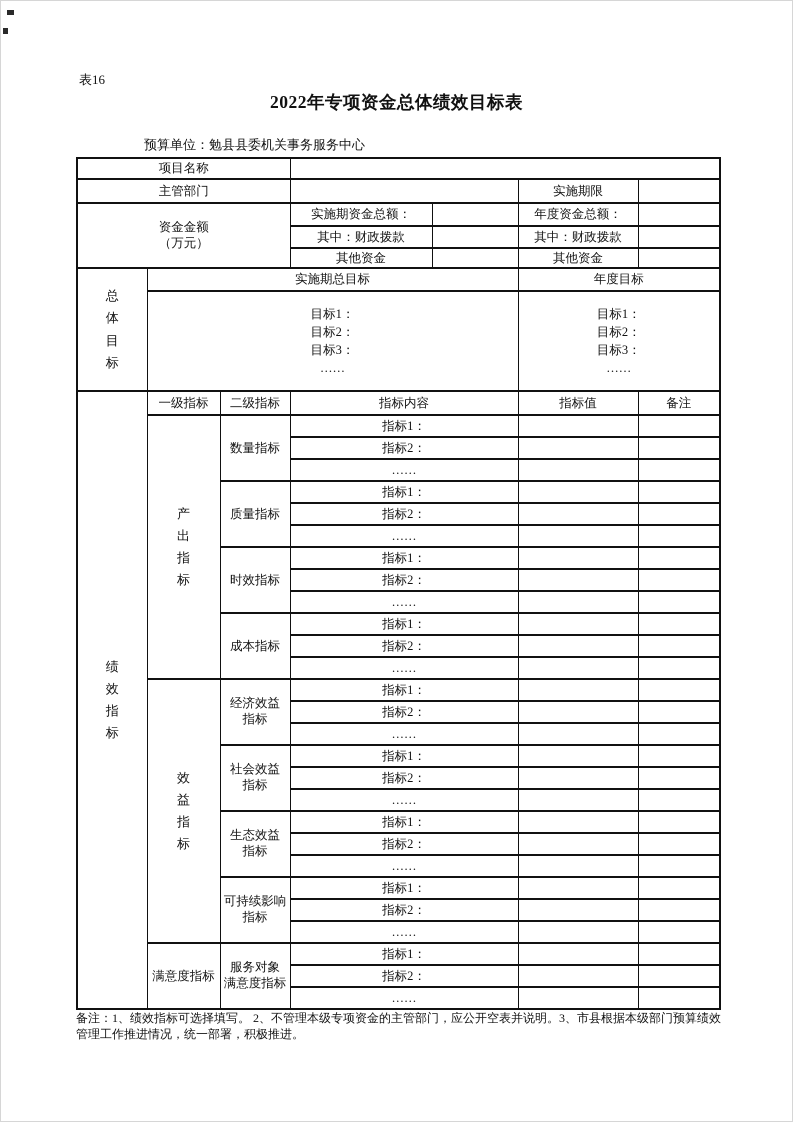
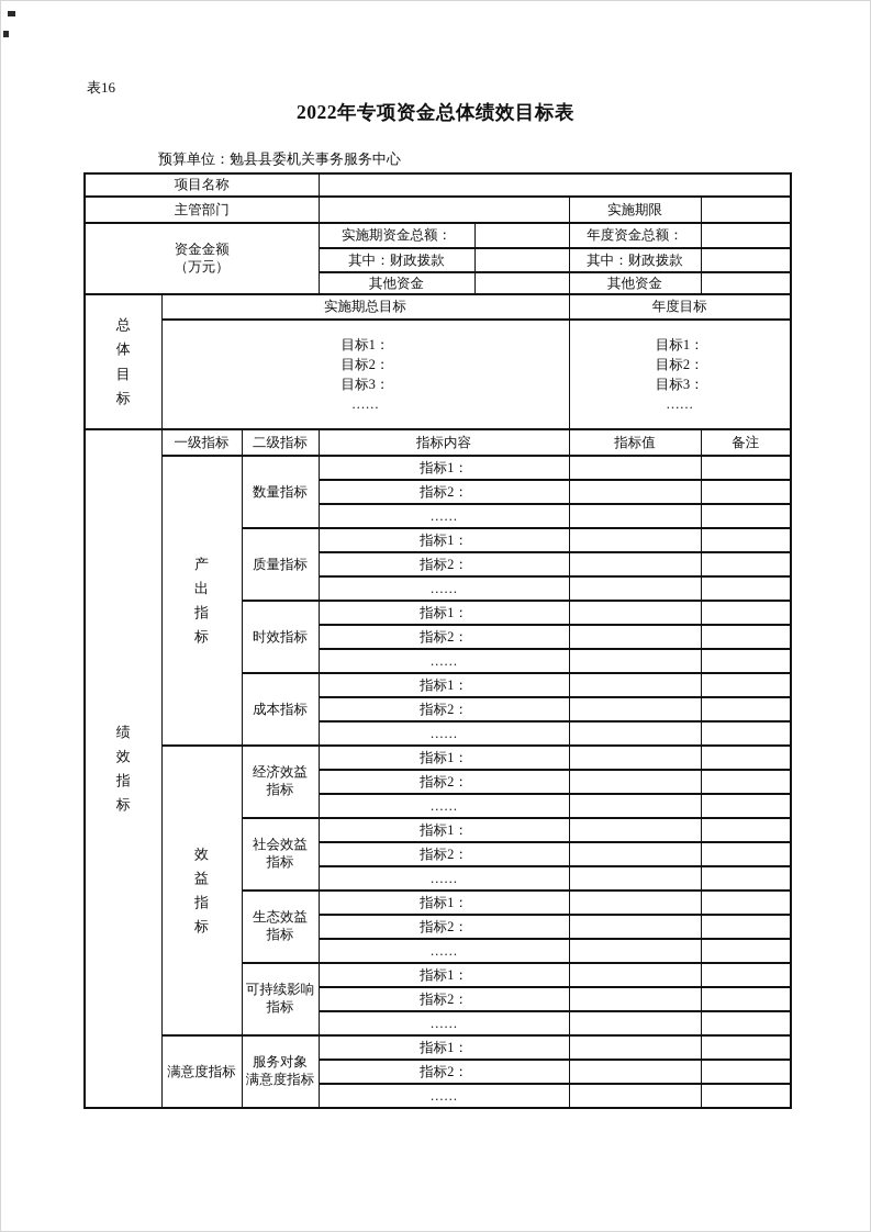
  表16
  2022年专项资金总体绩效目标表
  预算单位：勉县县委机关事务服务中心
  项目名称
  主管部门		实施期限
  资金金额 （万元）	实施期资金总额：		年度资金总额：
  其中：财政拨款		其中：财政拨款
  其他资金		其他资金
  总体目标	实施期总目标	年度目标
  目标1： 目标2： 目标3： ……	目标1： 目标2： 目标3： ……
  绩效指标	一级指标	二级指标	指标内容	指标值	备注
  产出指标	数量指标	指标1：
  指标2：
  ……
  质量指标	指标1：
  指标2：
  ……
  时效指标	指标1：
  指标2：
  ……
  成本指标	指标1：
  指标2：
  ……
  效益指标	经济效益 指标	指标1：
  指标2：
  ……
  社会效益 指标	指标1：
  指标2：
  ……
  生态效益 指标	指标1：
  指标2：
  ……
  可持续影响 指标	指标1：
  指标2：
  ……
  满意度指标	服务对象 满意度指标	指标1：
  指标2：
  ……
- 备注：1、绩效指标可选择填写。 2、不管理本级专项资金的主管部门，应公开空表并说明。3、市县根据本级部门预算绩效管理工作推进情况，统一部署，积极推进。
